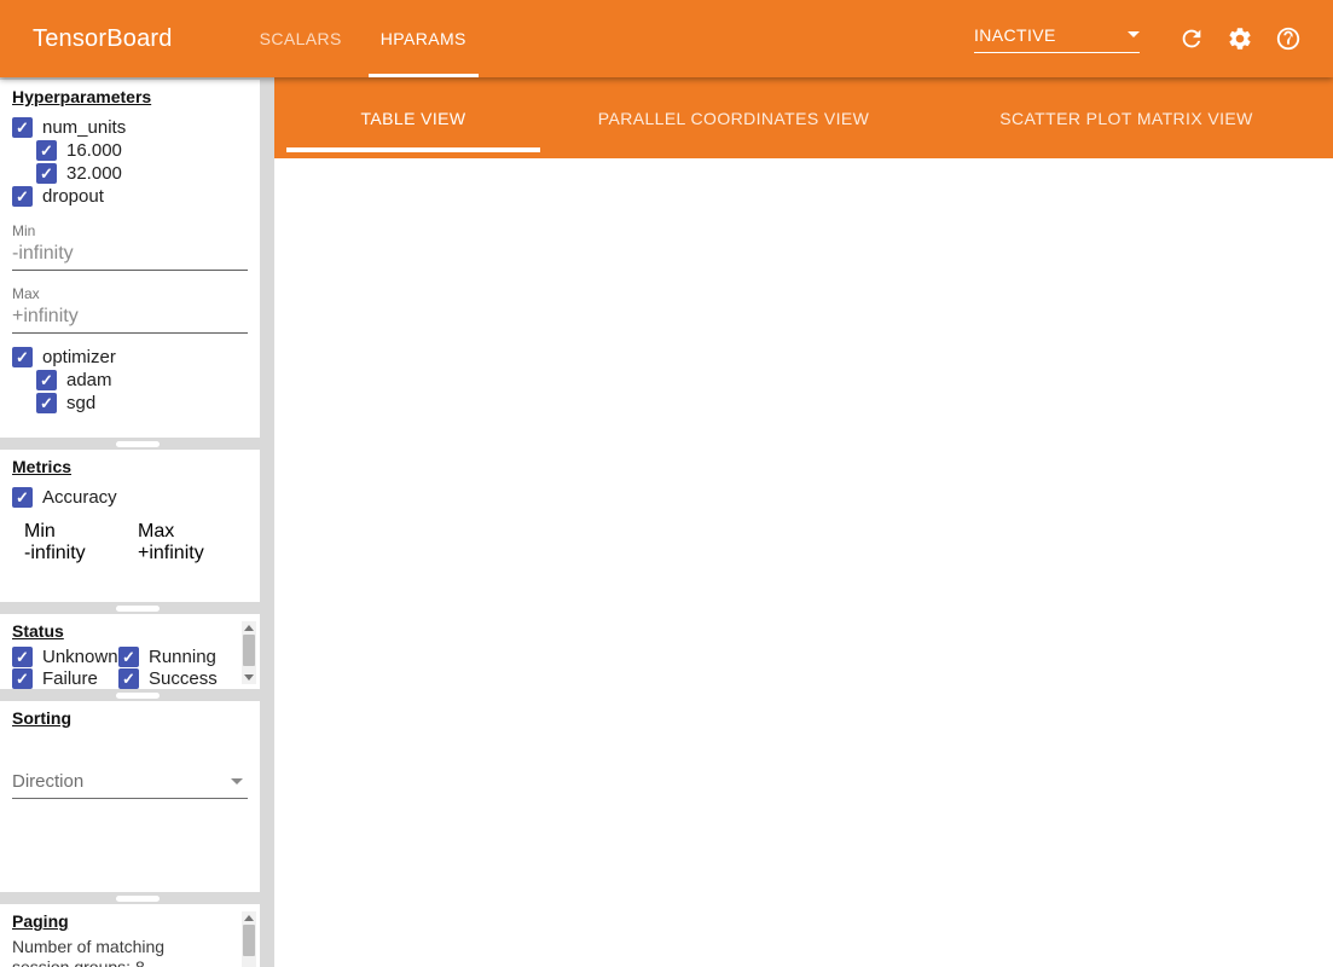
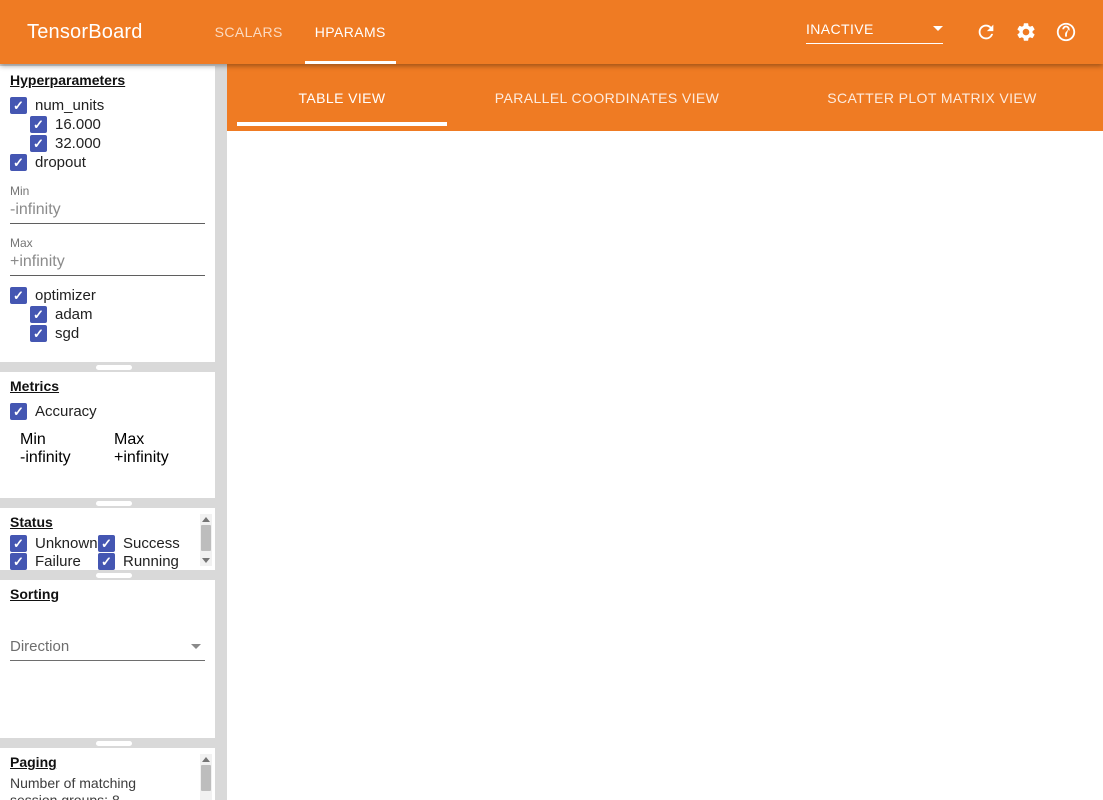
  TensorBoard
  SCALARS
  HPARAMS
  INACTIVE
  Hyperparameters
  num_units
  16.000
  32.000
  dropout
  Min
  -infinity
  Max
  +infinity
  optimizer
  adam
  sgd
  Metrics
  Accuracy
  Min
  -infinity
  Max
  +infinity
  Status
  Unknown
- Running
+ Success
  Failure
- Success
+ Running
  Sorting
  Direction
  Paging
  TABLE VIEW
  PARALLEL COORDINATES VIEW
  SCATTER PLOT MATRIX VIEW
